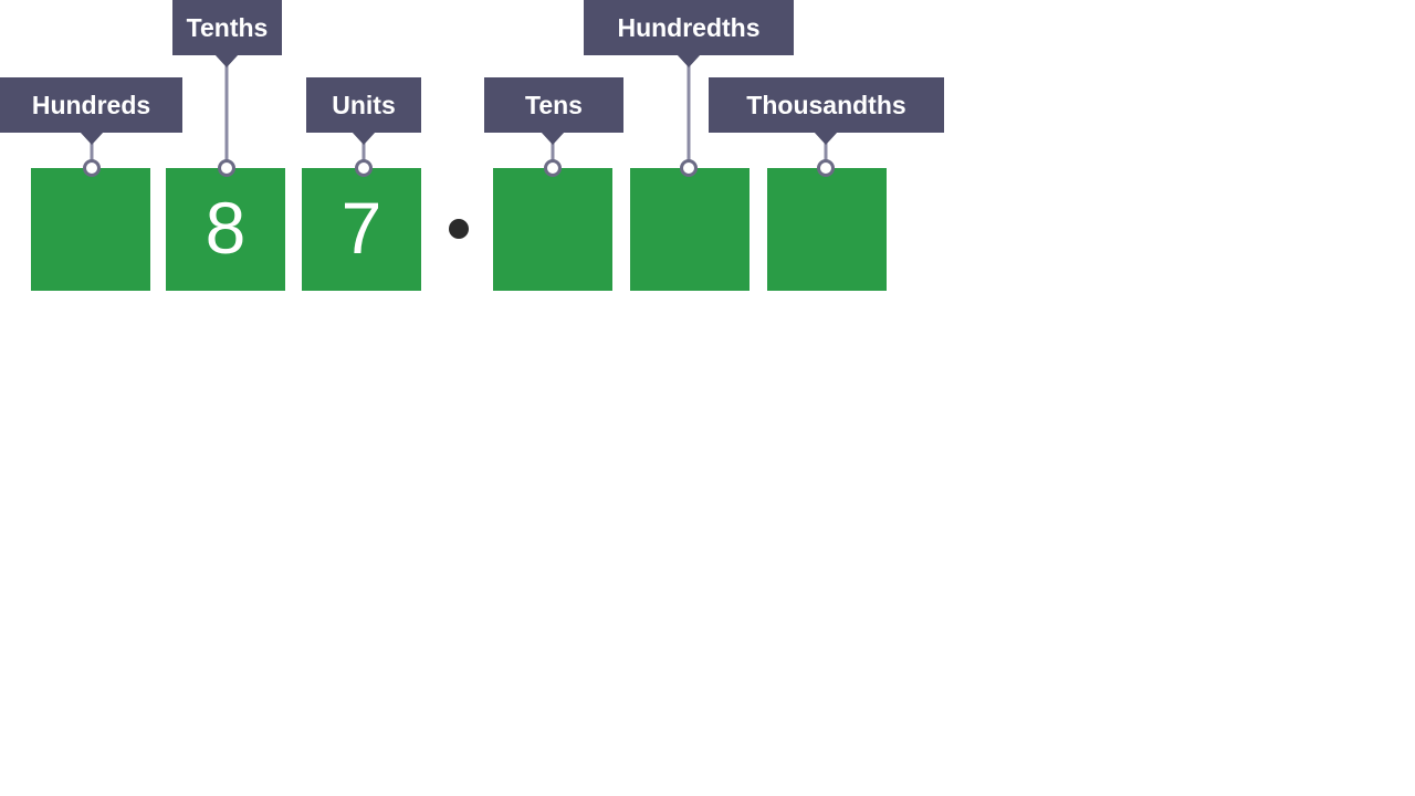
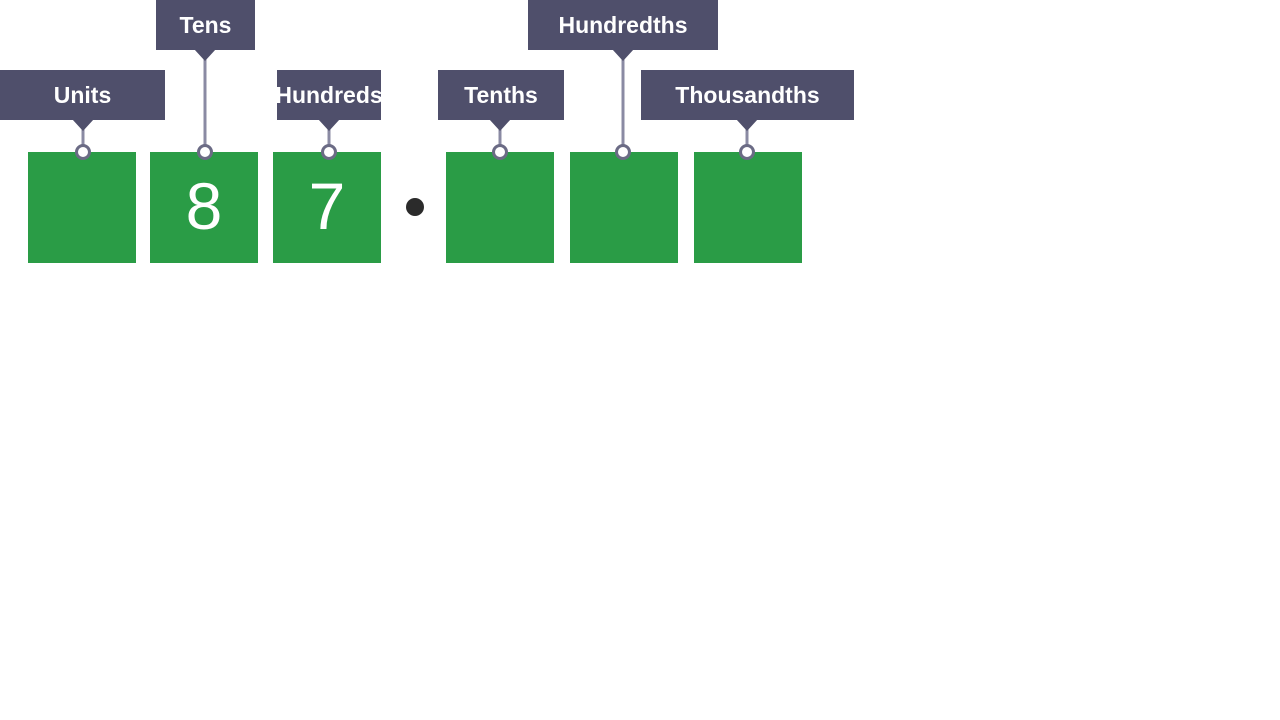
  8
  7
- Hundreds
+ Units
- Tenths
+ Tens
- Units
+ Hundreds
- Tens
+ Tenths
  Hundredths
  Thousandths
